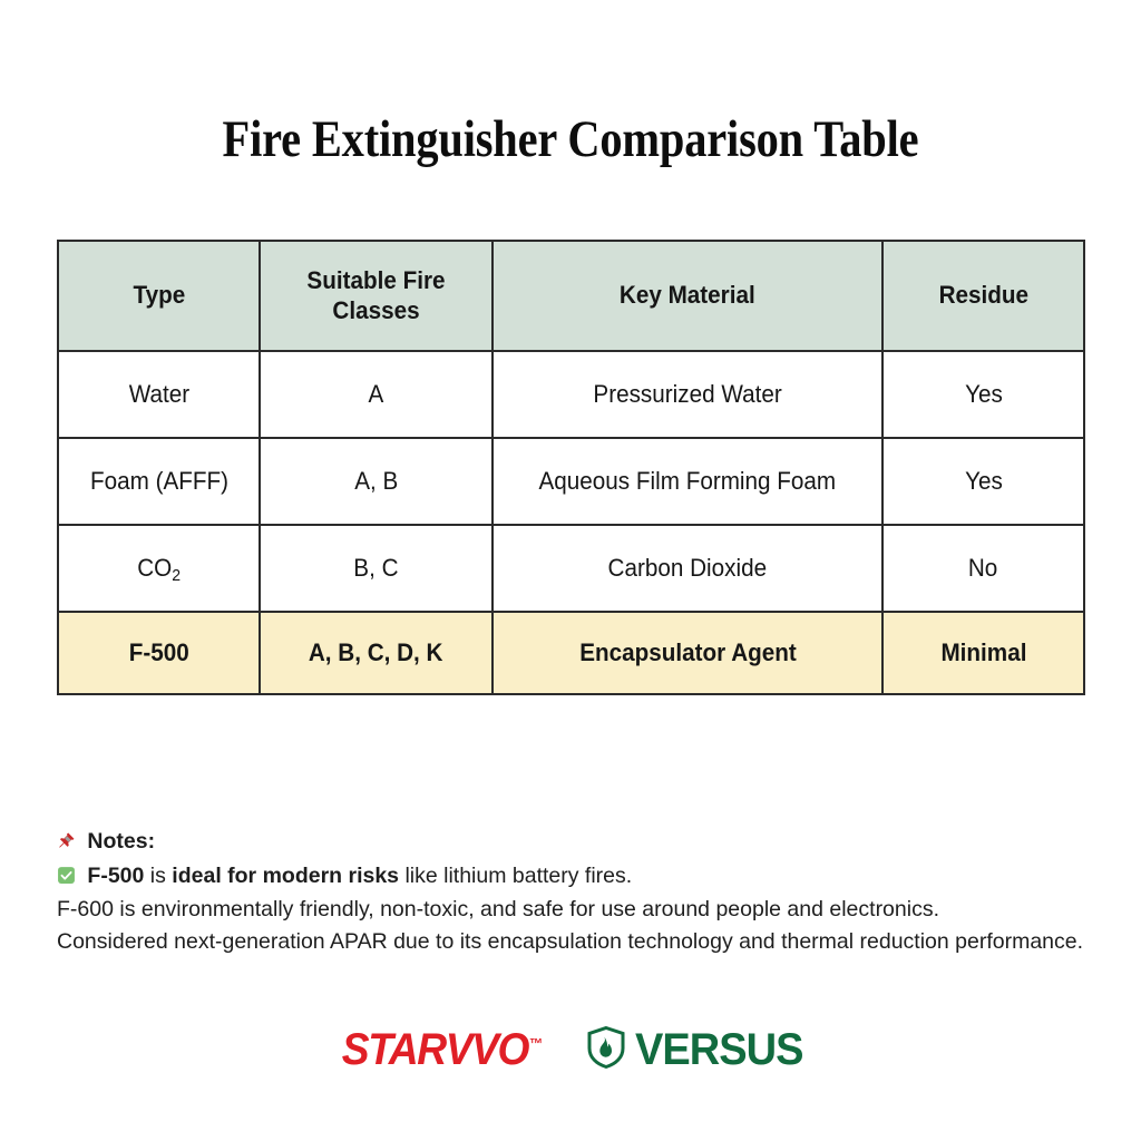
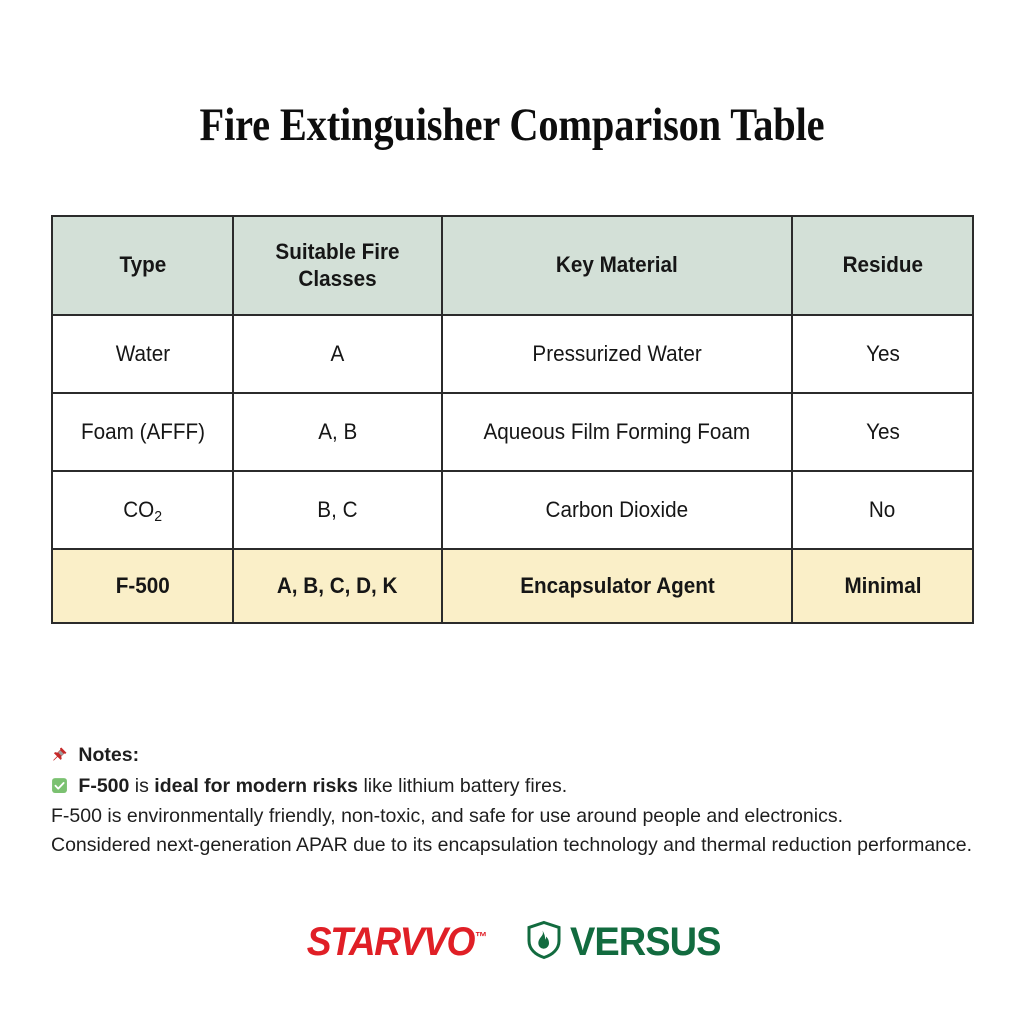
  Fire Extinguisher Comparison Table
  Type	Suitable Fire Classes	Key Material	Residue
  Water	A	Pressurized Water	Yes
  Foam (AFFF)	A, B	Aqueous Film Forming Foam	Yes
  CO2	B, C	Carbon Dioxide	No
  F-500	A, B, C, D, K	Encapsulator Agent	Minimal
  Notes:
  F-500 is ideal for modern risks like lithium battery fires.
- F-600 is environmentally friendly, non-toxic, and safe for use around people and electronics.
+ F-500 is environmentally friendly, non-toxic, and safe for use around people and electronics.
  Considered next-generation APAR due to its encapsulation technology and thermal reduction performance.
  STARVVO™
  VERSUS
